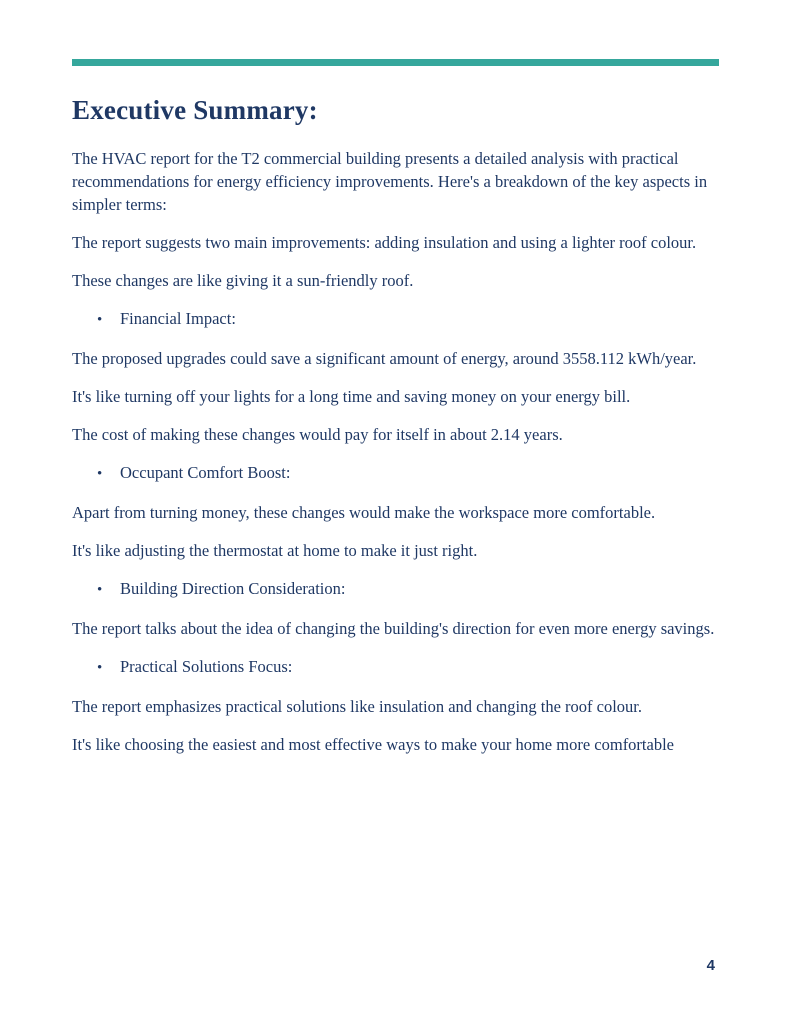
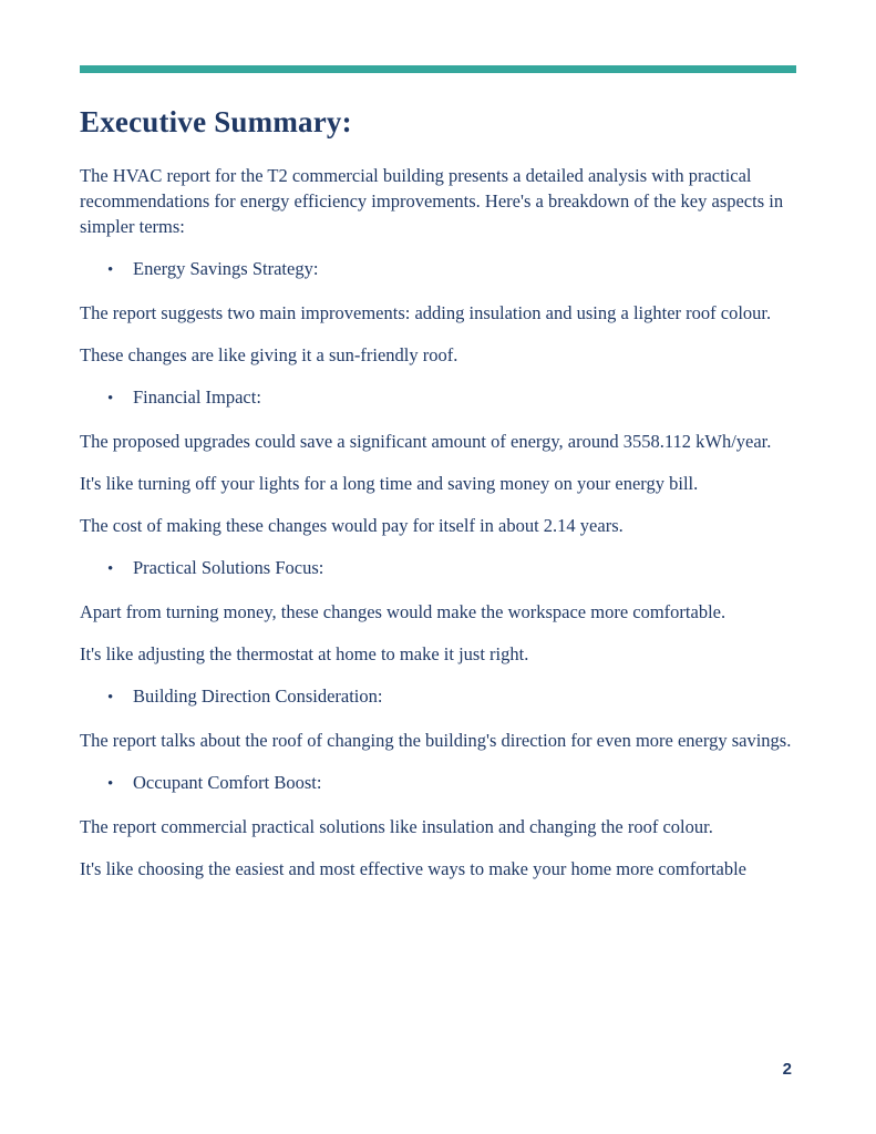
  Executive Summary:
  The HVAC report for the T2 commercial building presents a detailed analysis with practical recommendations for energy efficiency improvements. Here's a breakdown of the key aspects in simpler terms:
+ • Energy Savings Strategy:
  The report suggests two main improvements: adding insulation and using a lighter roof colour.
  These changes are like giving it a sun-friendly roof.
  • Financial Impact:
  The proposed upgrades could save a significant amount of energy, around 3558.112 kWh/year.
  It's like turning off your lights for a long time and saving money on your energy bill.
  The cost of making these changes would pay for itself in about 2.14 years.
- • Occupant Comfort Boost:
+ • Practical Solutions Focus:
  Apart from turning money, these changes would make the workspace more comfortable.
  It's like adjusting the thermostat at home to make it just right.
  • Building Direction Consideration:
- The report talks about the idea of changing the building's direction for even more energy savings.
+ The report talks about the roof of changing the building's direction for even more energy savings.
- • Practical Solutions Focus:
+ • Occupant Comfort Boost:
- The report emphasizes practical solutions like insulation and changing the roof colour.
+ The report commercial practical solutions like insulation and changing the roof colour.
  It's like choosing the easiest and most effective ways to make your home more comfortable
- 4
+ 2
